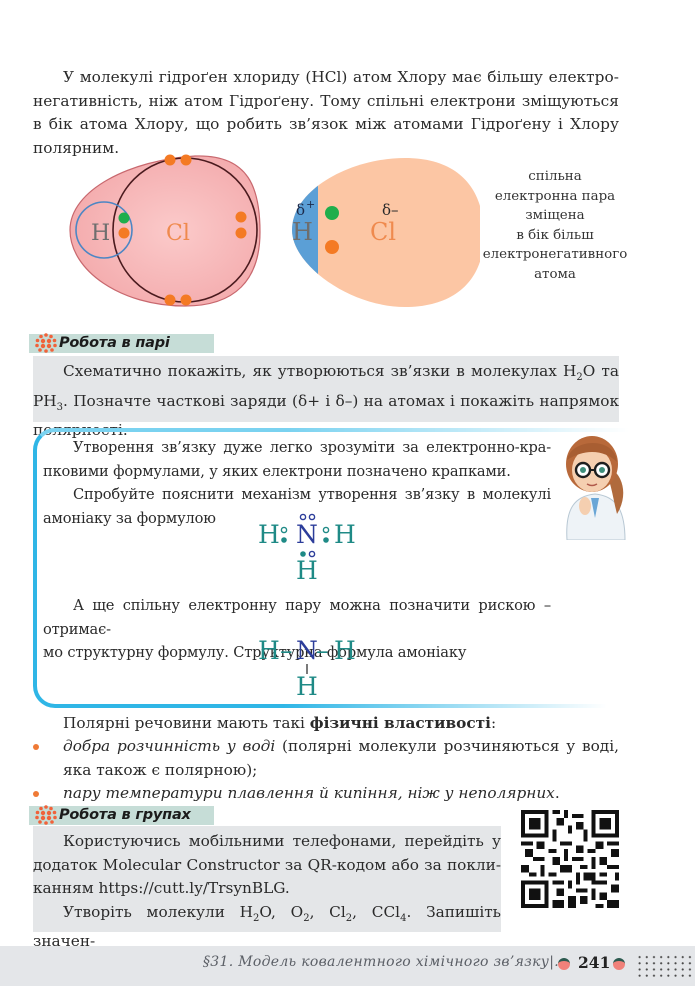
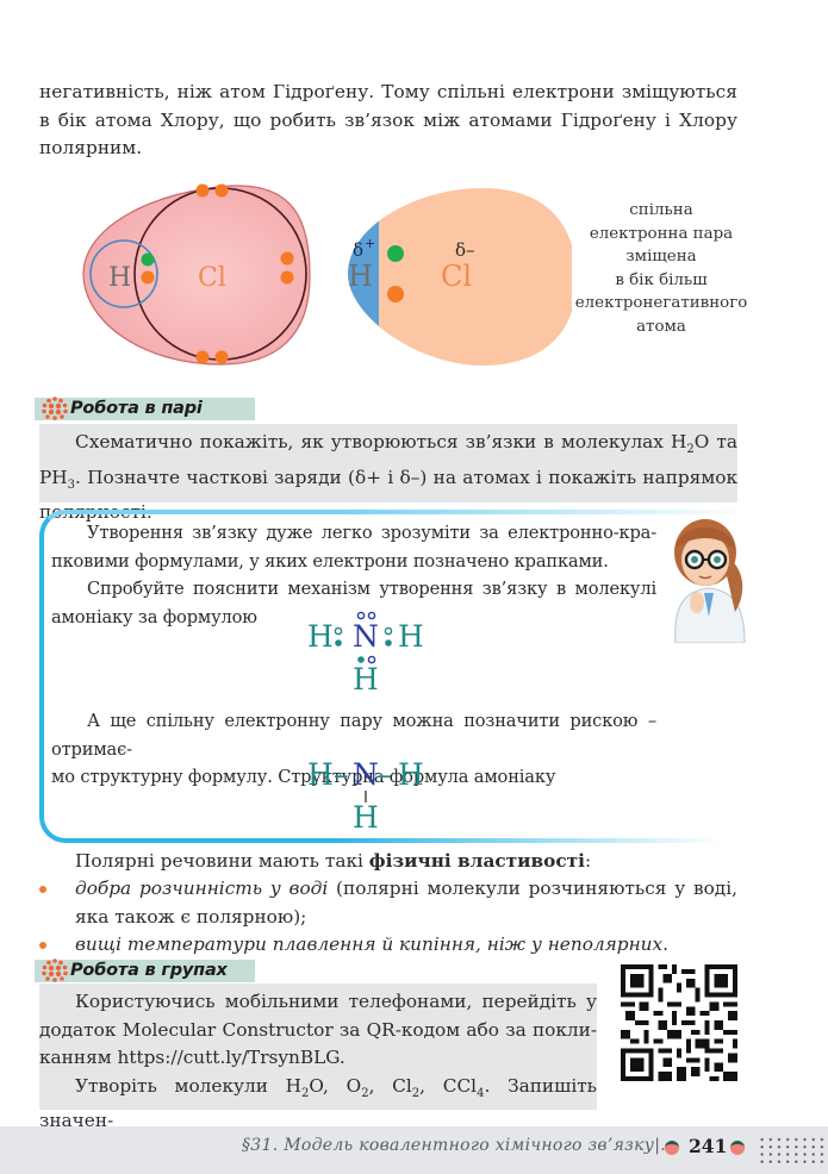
- У молекулі гідроґен хлориду (HCl) атом Хлору має більшу електро-
  негативність, ніж атом Гідроґену. Тому спільні електрони зміщуються
  в бік атома Хлору, що робить зв’язок між атомами Гідроґену і Хлору
  полярним.
  H
  Cl
  δ
  +
  δ–
  H
  Cl
  спільна
  електронна пара
  зміщена
  в бік більш
  електронегативного
  атома
  Робота в парі
  Схематично покажіть, як утворюються зв’язки в молекулах H2O та
  PH3. Позначте часткові заряди (δ+ і δ–) на атомах і покажіть напрямок
  Утворення зв’язку дуже легко зрозуміти за електронно-кра-
  пковими формулами, у яких електрони позначено крапками.
  Спробуйте пояснити механізм утворення зв’язку в молекулі
  амоніаку за формулою
  H
  N
  H
  H
  А ще спільну електронну пару можна позначити рискою – отримає-
  мо структурну формулу. Структурна формула амоніаку
  H
  –
  N
  –
  H
  H
  Полярні речовини мають такі фізичні властивості:
  добра розчинність у воді (полярні молекули розчиняються у воді,
  яка також є полярною);
- пару температури плавлення й кипіння, ніж у неполярних.
+ вищі температури плавлення й кипіння, ніж у неполярних.
  Робота в групах
  Користуючись мобільними телефонами, перейдіть у
  додаток Molecular Constructor за QR-кодом або за покли-
  канням https://cutt.ly/TrsynBLG.
  Утворіть молекули H2O, O2, Cl2, CCl4. Запишіть значен-
  §31. Модель ковалентного хімічного зв’язку|.
  241
